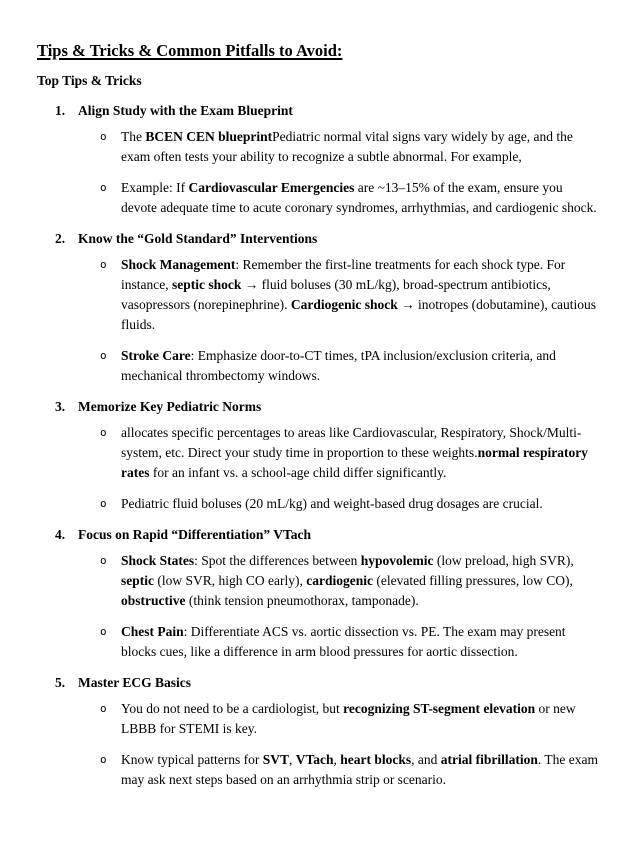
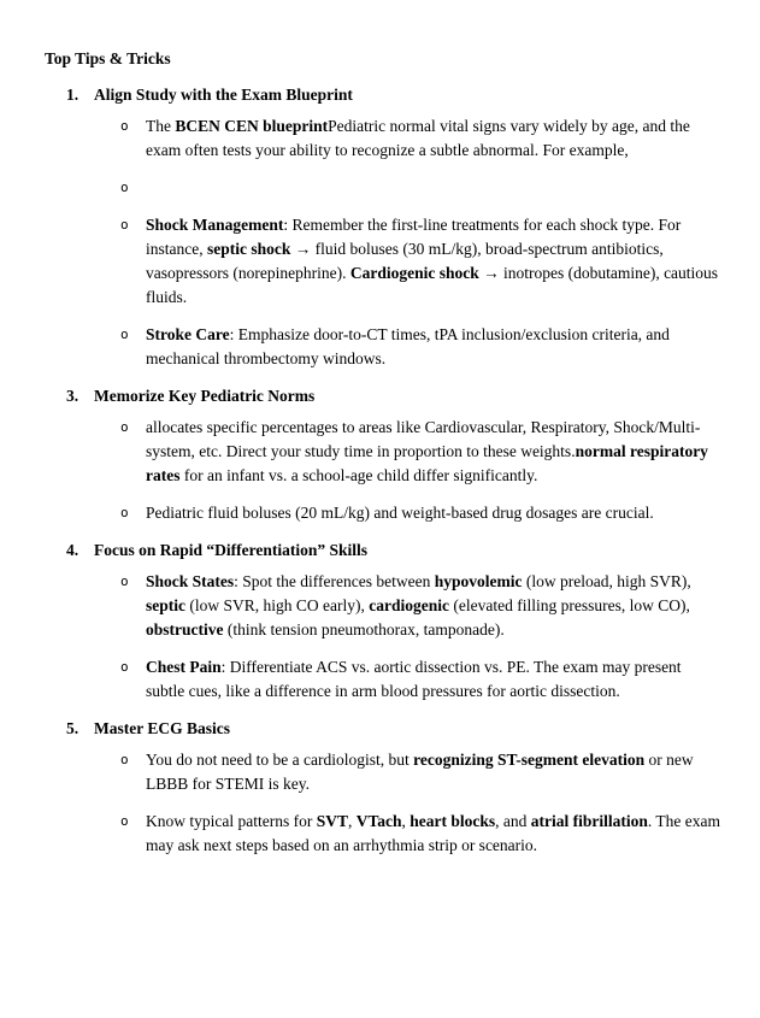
- Tips & Tricks & Common Pitfalls to Avoid:
  Top Tips & Tricks
  1.
  Align Study with the Exam Blueprint
  o
  The BCEN CEN blueprintPediatric normal vital signs vary widely by age, and the exam often tests your ability to recognize a subtle abnormal. For example,
  o
- Example: If Cardiovascular Emergencies are ~13–15% of the exam, ensure you devote adequate time to acute coronary syndromes, arrhythmias, and cardiogenic shock.
- 2.
- Know the “Gold Standard” Interventions
  o
  Shock Management: Remember the first-line treatments for each shock type. For instance, septic shock → fluid boluses (30 mL/kg), broad-spectrum antibiotics, vasopressors (norepinephrine). Cardiogenic shock → inotropes (dobutamine), cautious fluids.
  o
  Stroke Care: Emphasize door-to-CT times, tPA inclusion/exclusion criteria, and mechanical thrombectomy windows.
  3.
  Memorize Key Pediatric Norms
  o
  allocates specific percentages to areas like Cardiovascular, Respiratory, Shock/Multi-system, etc. Direct your study time in proportion to these weights.normal respiratory rates for an infant vs. a school-age child differ significantly.
  o
  Pediatric fluid boluses (20 mL/kg) and weight-based drug dosages are crucial.
  4.
- Focus on Rapid “Differentiation” VTach
+ Focus on Rapid “Differentiation” Skills
  o
  Shock States: Spot the differences between hypovolemic (low preload, high SVR), septic (low SVR, high CO early), cardiogenic (elevated filling pressures, low CO), obstructive (think tension pneumothorax, tamponade).
  o
- Chest Pain: Differentiate ACS vs. aortic dissection vs. PE. The exam may present blocks cues, like a difference in arm blood pressures for aortic dissection.
+ Chest Pain: Differentiate ACS vs. aortic dissection vs. PE. The exam may present subtle cues, like a difference in arm blood pressures for aortic dissection.
  5.
  Master ECG Basics
  o
  You do not need to be a cardiologist, but recognizing ST-segment elevation or new LBBB for STEMI is key.
  o
  Know typical patterns for SVT, VTach, heart blocks, and atrial fibrillation. The exam may ask next steps based on an arrhythmia strip or scenario.
